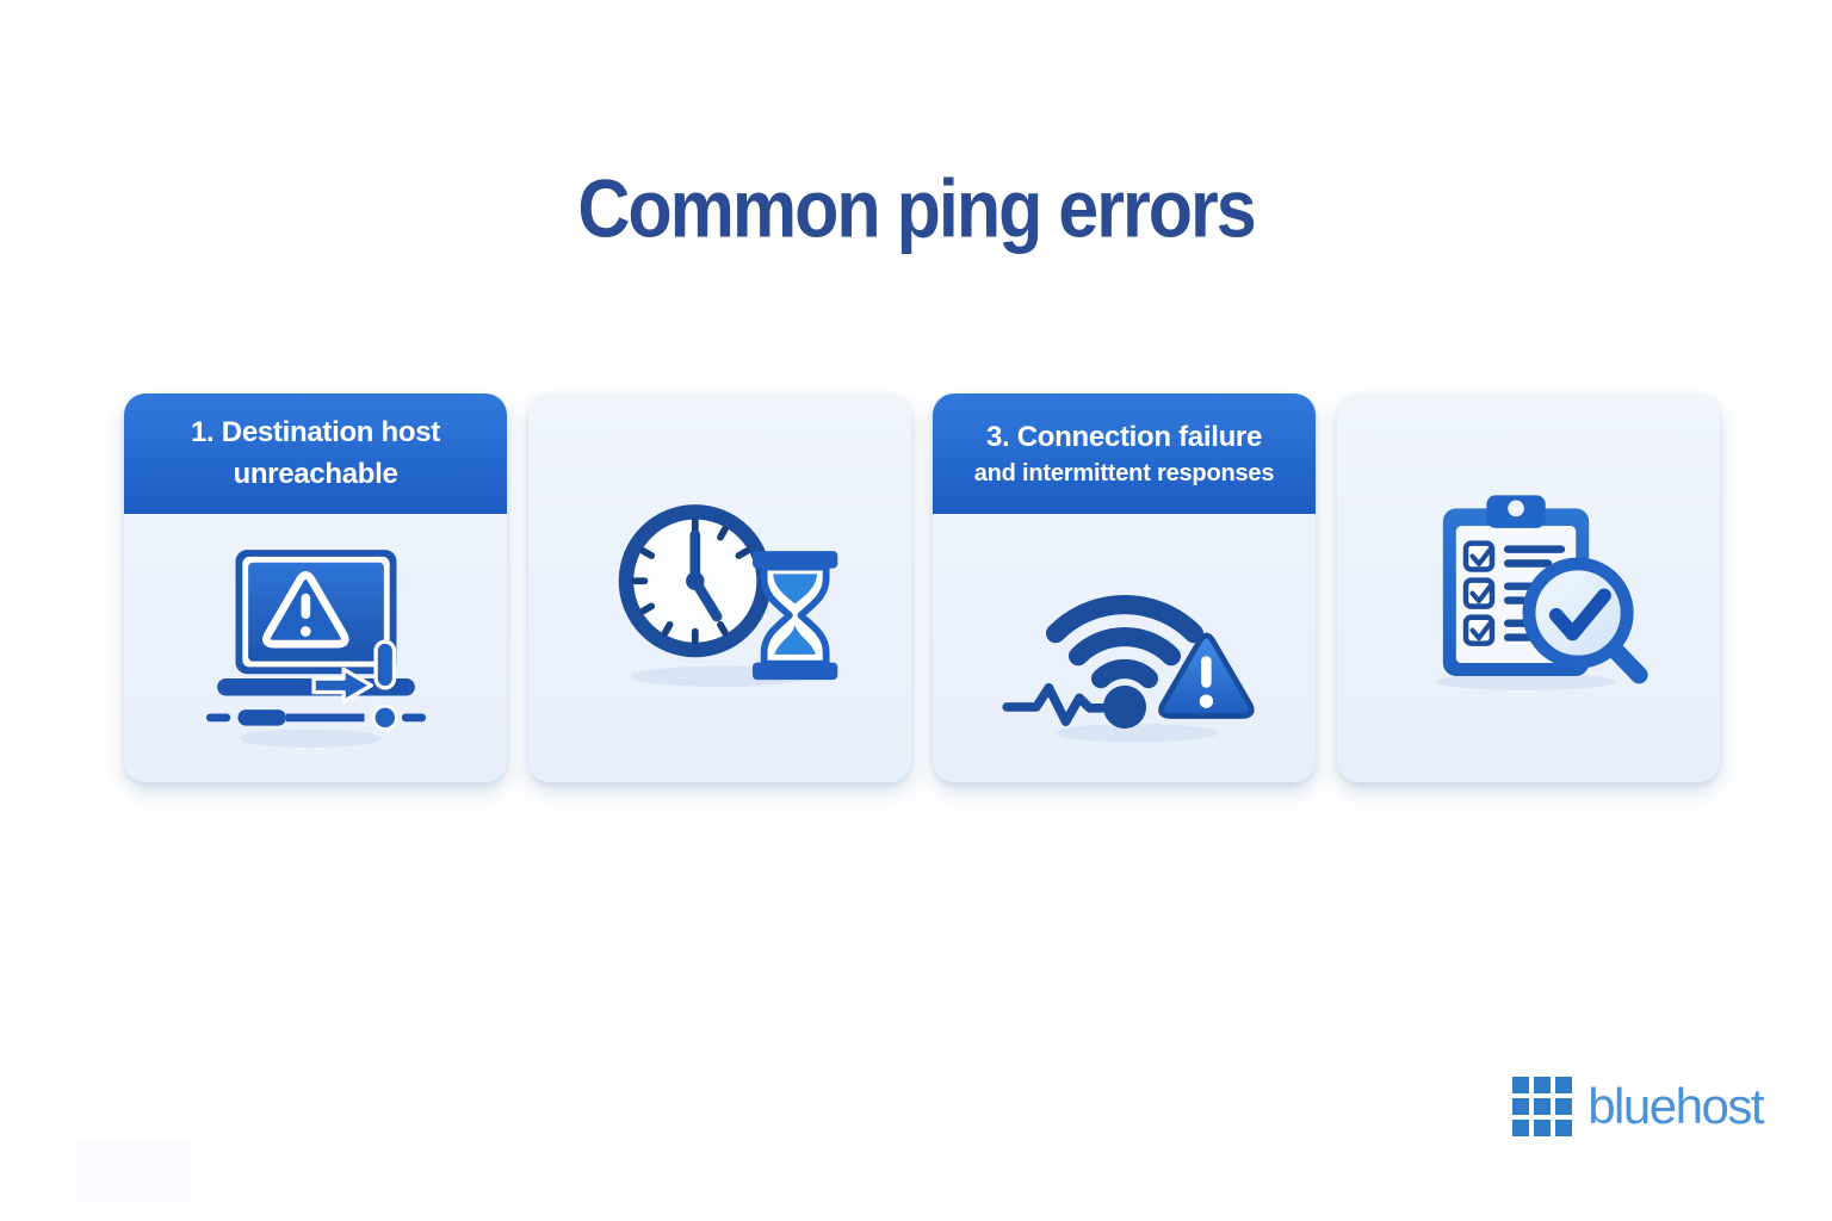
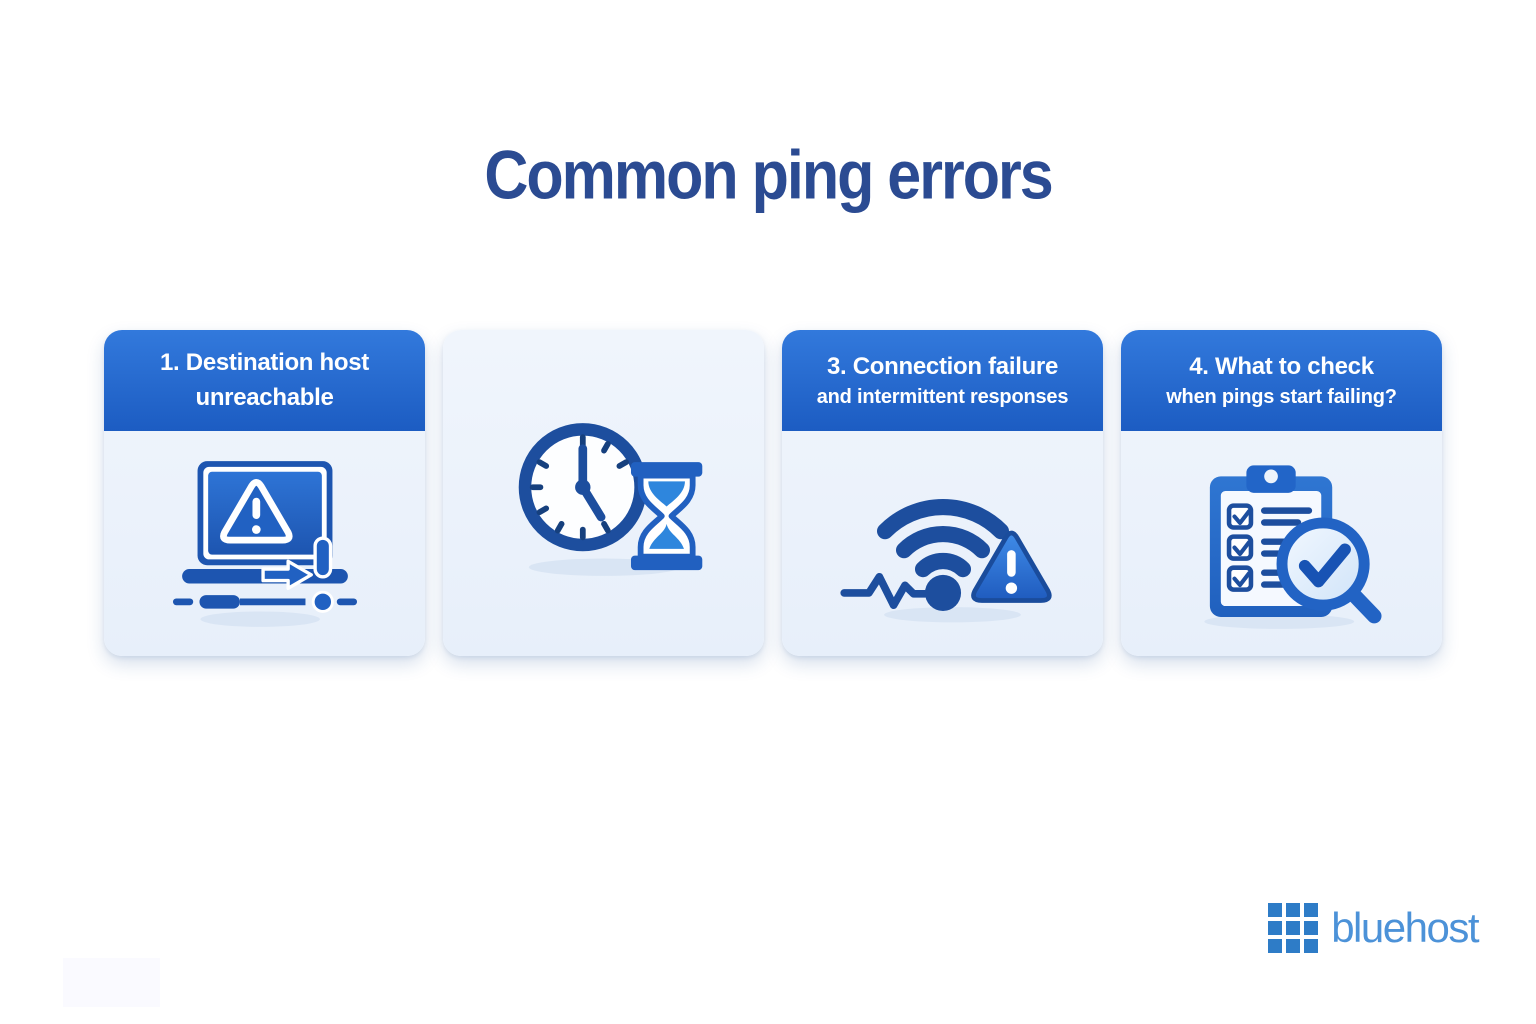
  Common ping errors
  1. Destination host
  unreachable
  3. Connection failure
  and intermittent responses
+ 4. What to check
+ when pings start failing?
  bluehost
